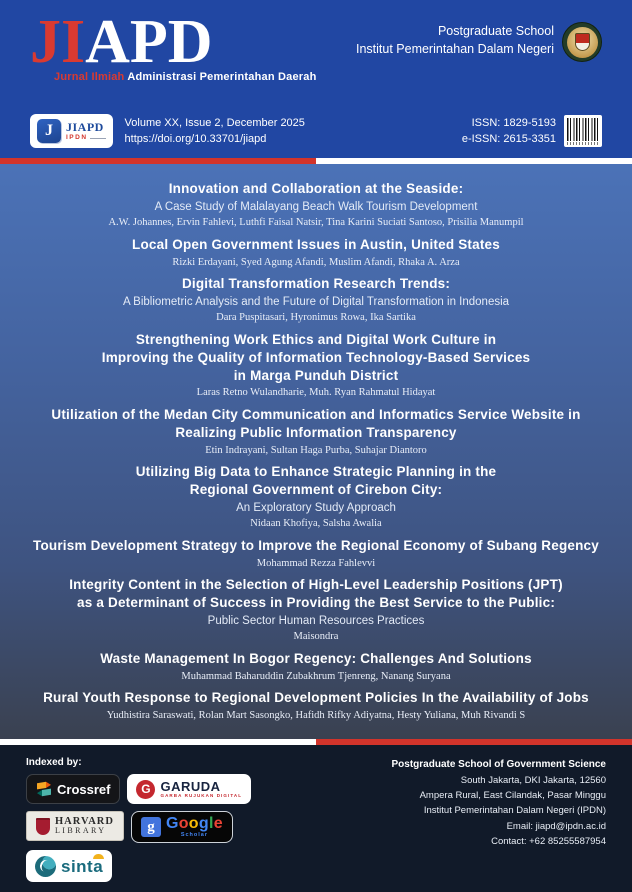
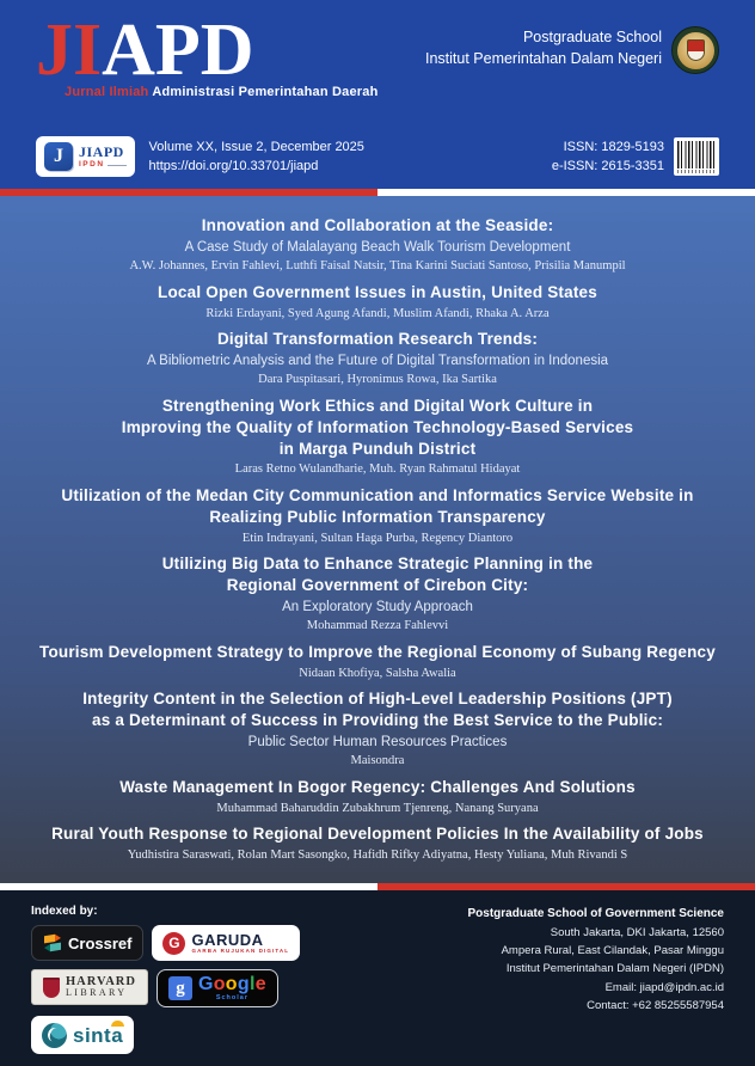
  JIAPD
  Jurnal Ilmiah Administrasi Pemerintahan Daerah
  Postgraduate School
  Institut Pemerintahan Dalam Negeri
  J
  JIAPD
  Volume XX, Issue 2, December 2025
  https://doi.org/10.33701/jiapd
  ISSN: 1829-5193
  e-ISSN: 2615-3351
  Innovation and Collaboration at the Seaside:
  A Case Study of Malalayang Beach Walk Tourism Development
  A.W. Johannes, Ervin Fahlevi, Luthfi Faisal Natsir, Tina Karini Suciati Santoso, Prisilia Manumpil
  Local Open Government Issues in Austin, United States
  Rizki Erdayani, Syed Agung Afandi, Muslim Afandi, Rhaka A. Arza
  Digital Transformation Research Trends:
  A Bibliometric Analysis and the Future of Digital Transformation in Indonesia
  Dara Puspitasari, Hyronimus Rowa, Ika Sartika
  Strengthening Work Ethics and Digital Work Culture in
  Improving the Quality of Information Technology-Based Services
  in Marga Punduh District
  Laras Retno Wulandharie, Muh. Ryan Rahmatul Hidayat
  Utilization of the Medan City Communication and Informatics Service Website in
  Realizing Public Information Transparency
- Etin Indrayani, Sultan Haga Purba, Suhajar Diantoro
+ Etin Indrayani, Sultan Haga Purba, Regency Diantoro
  Utilizing Big Data to Enhance Strategic Planning in the
  Regional Government of Cirebon City:
  An Exploratory Study Approach
- Nidaan Khofiya, Salsha Awalia
+ Mohammad Rezza Fahlevvi
  Tourism Development Strategy to Improve the Regional Economy of Subang Regency
- Mohammad Rezza Fahlevvi
+ Nidaan Khofiya, Salsha Awalia
  Integrity Content in the Selection of High-Level Leadership Positions (JPT)
  as a Determinant of Success in Providing the Best Service to the Public:
  Public Sector Human Resources Practices
  Maisondra
  Waste Management In Bogor Regency: Challenges And Solutions
  Muhammad Baharuddin Zubakhrum Tjenreng, Nanang Suryana
  Rural Youth Response to Regional Development Policies In the Availability of Jobs
  Yudhistira Saraswati, Rolan Mart Sasongko, Hafidh Rifky Adiyatna, Hesty Yuliana, Muh Rivandi S
  Indexed by:
  Crossref
  G
  GARUDA
  HARVARD
  LIBRARY
  g
  Google
  sinta
  Postgraduate School of Government Science
  South Jakarta, DKI Jakarta, 12560
  Ampera Rural, East Cilandak, Pasar Minggu
  Institut Pemerintahan Dalam Negeri (IPDN)
  Email: jiapd@ipdn.ac.id
  Contact: +62 85255587954
